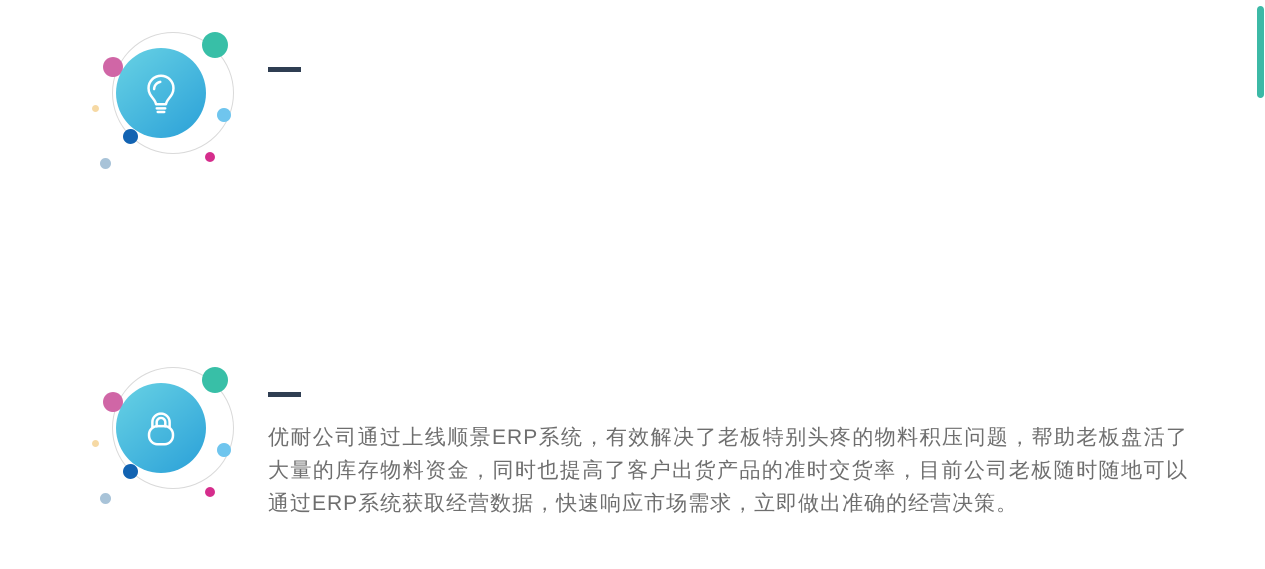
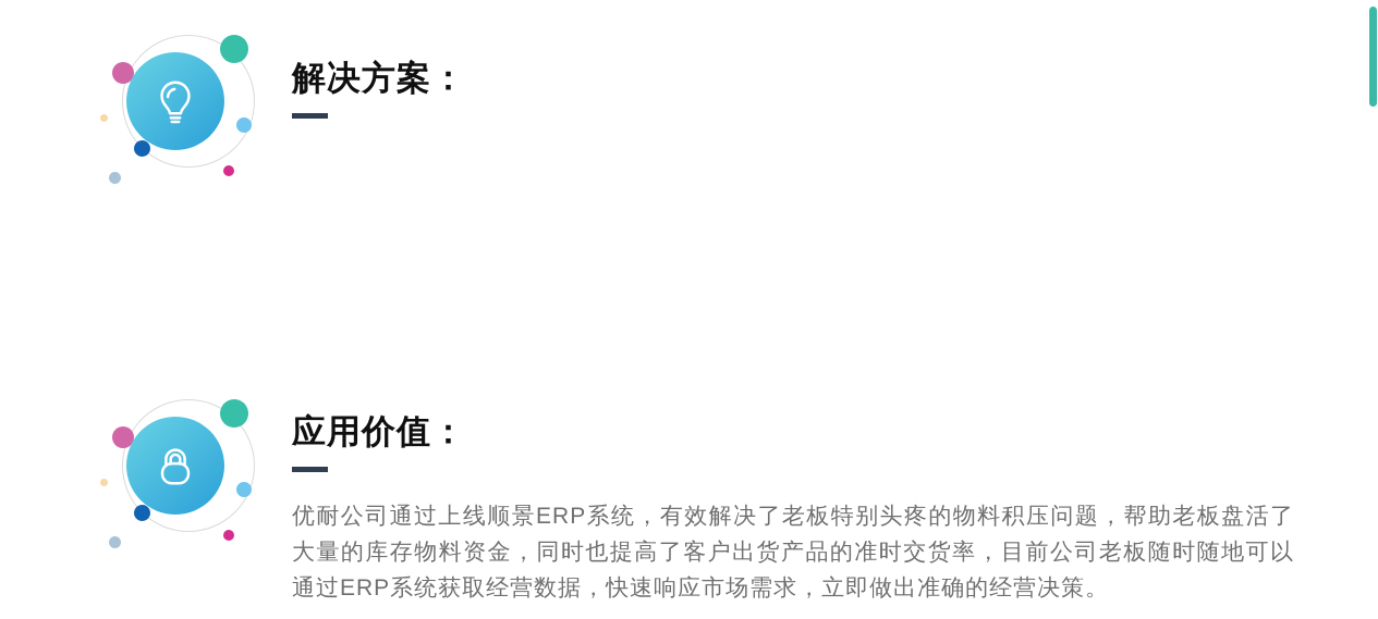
+ 解决方案：
+ 应用价值：
  优耐公司通过上线顺景ERP系统，有效解决了老板特别头疼的物料积压问题，帮助老板盘活了大量的库存物料资金，同时也提高了客户出货产品的准时交货率，目前公司老板随时随地可以通过ERP系统获取经营数据，快速响应市场需求，立即做出准确的经营决策。
